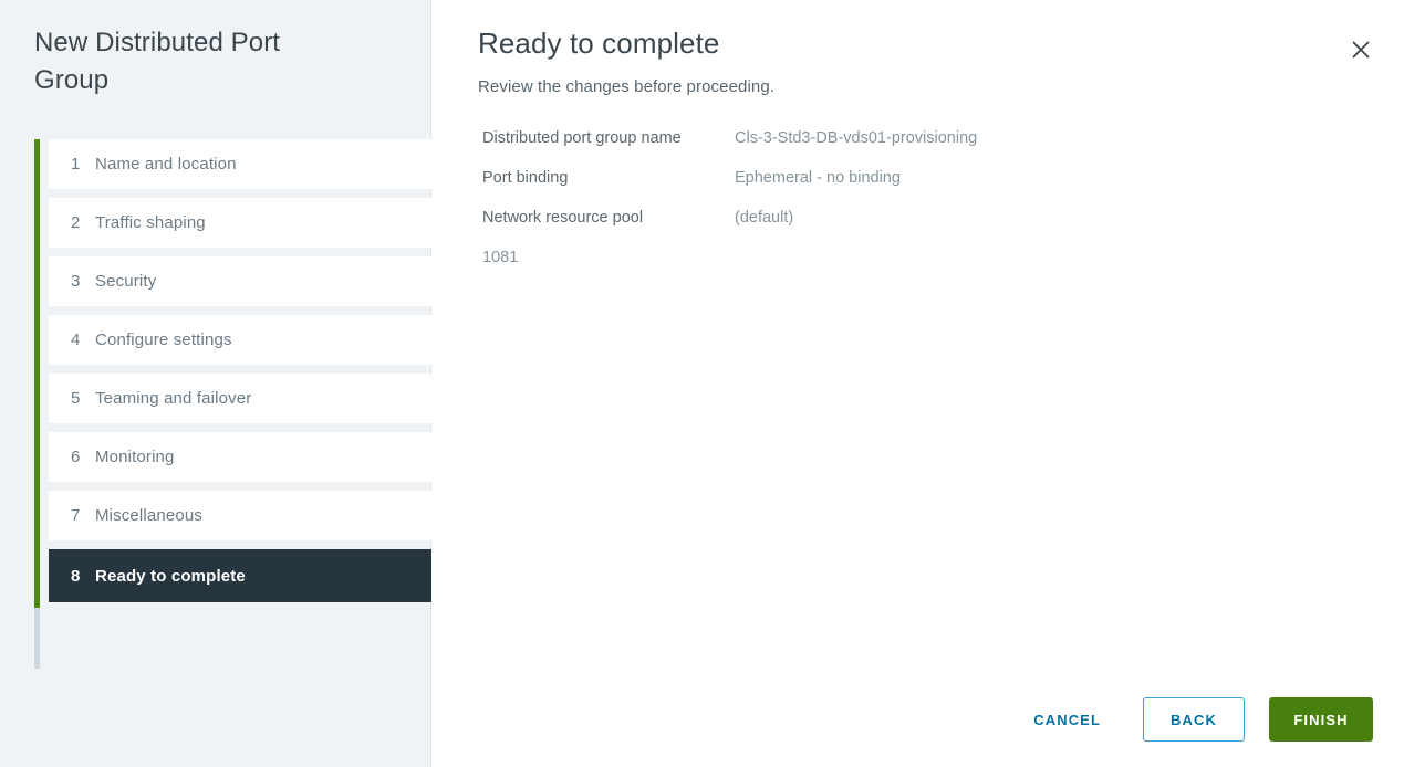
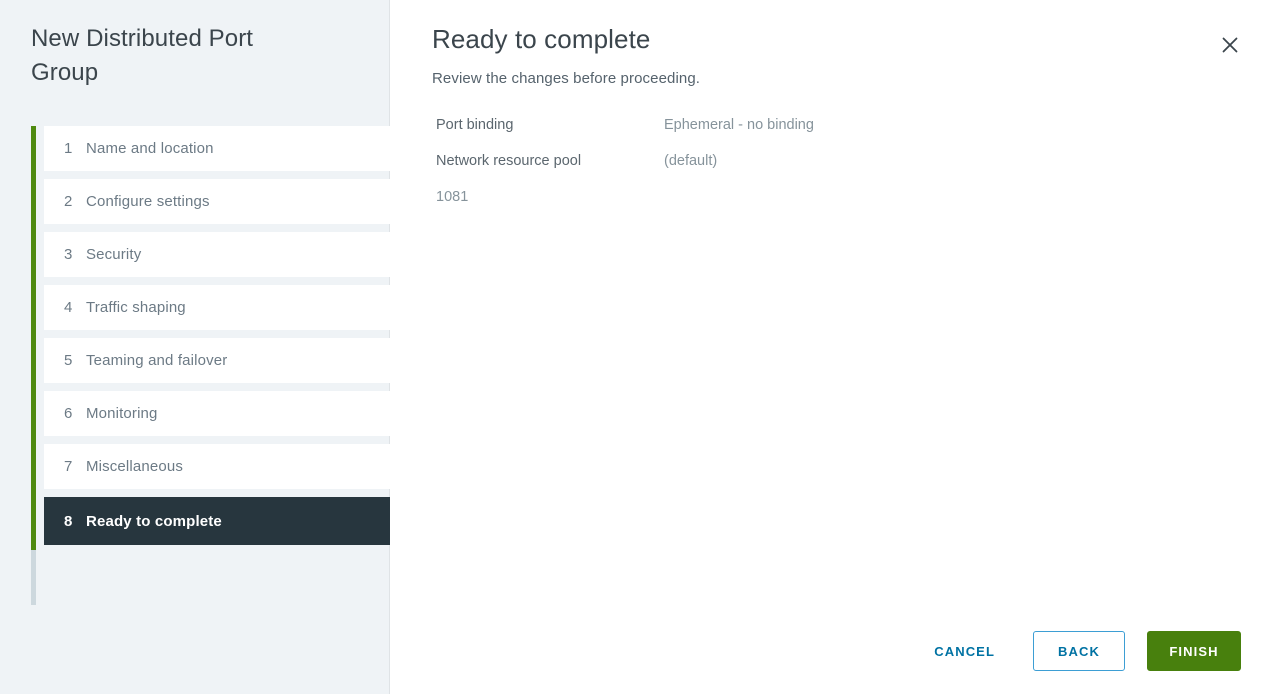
  New Distributed Port Group
  1
  Name and location
  2
- Traffic shaping
+ Configure settings
  3
  Security
  4
- Configure settings
+ Traffic shaping
  5
  Teaming and failover
  6
  Monitoring
  7
  Miscellaneous
  8
  Ready to complete
  Ready to complete
  Review the changes before proceeding.
- Distributed port group name
- Cls-3-Std3-DB-vds01-provisioning
  Port binding
  Ephemeral - no binding
  Network resource pool
  (default)
  1081
  CANCEL
  BACK
  FINISH
